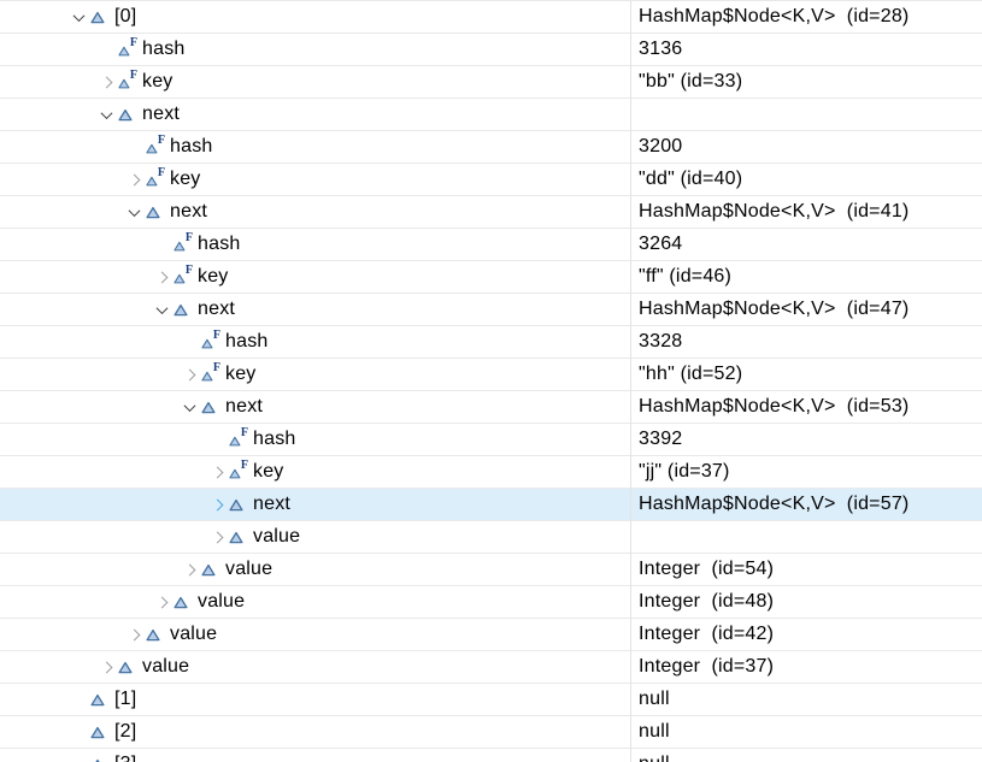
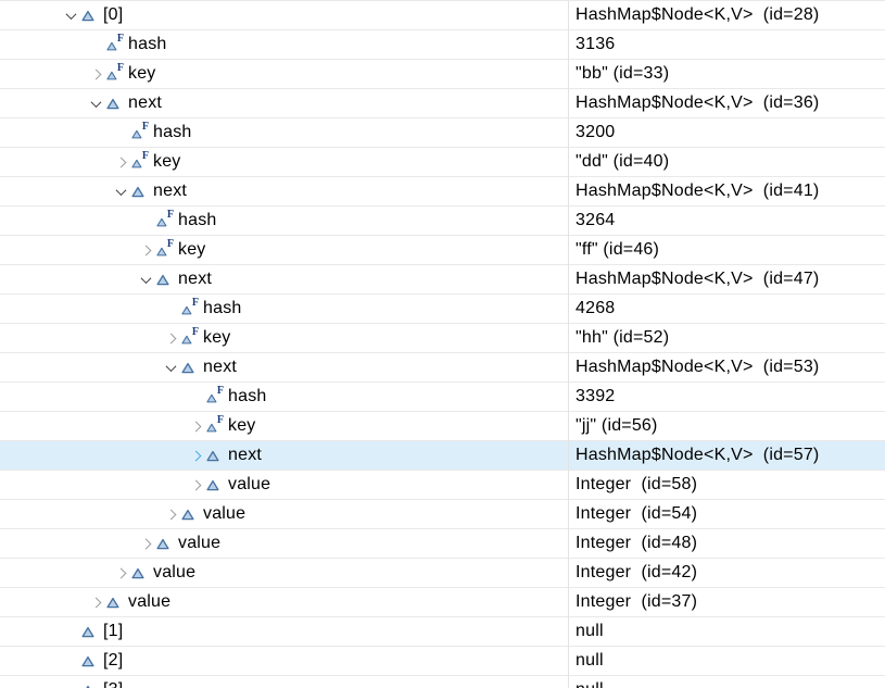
  [0]
  HashMap$Node<K,V> (id=28)
  F
  hash
  3136
  F
  key
  "bb" (id=33)
  next
+ HashMap$Node<K,V> (id=36)
  F
  hash
  3200
  F
  key
  "dd" (id=40)
  next
  HashMap$Node<K,V> (id=41)
  F
  hash
  3264
  F
  key
  "ff" (id=46)
  next
  HashMap$Node<K,V> (id=47)
  F
  hash
- 3328
+ 4268
  F
  key
  "hh" (id=52)
  next
  HashMap$Node<K,V> (id=53)
  F
  hash
  3392
  F
  key
- "jj" (id=37)
+ "jj" (id=56)
  next
  HashMap$Node<K,V> (id=57)
  value
+ Integer (id=58)
  value
  Integer (id=54)
  value
  Integer (id=48)
  value
  Integer (id=42)
  value
  Integer (id=37)
  [1]
  null
  [2]
  null
